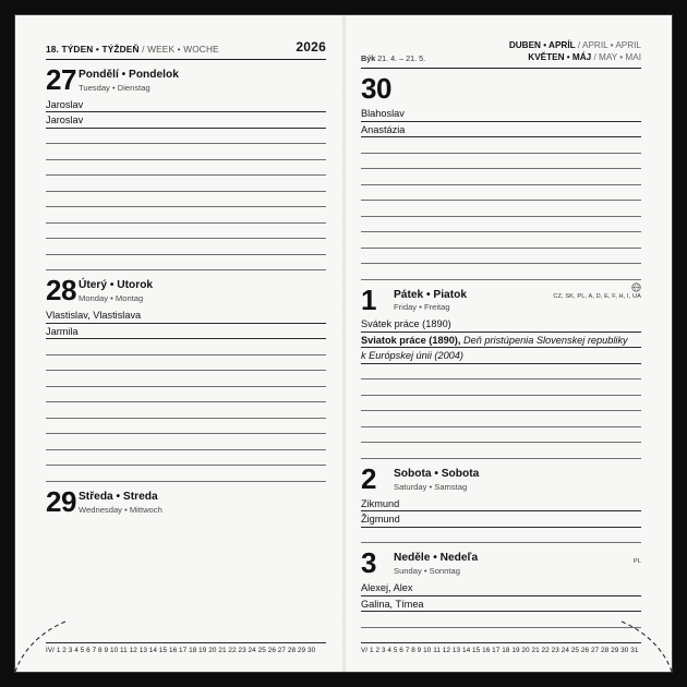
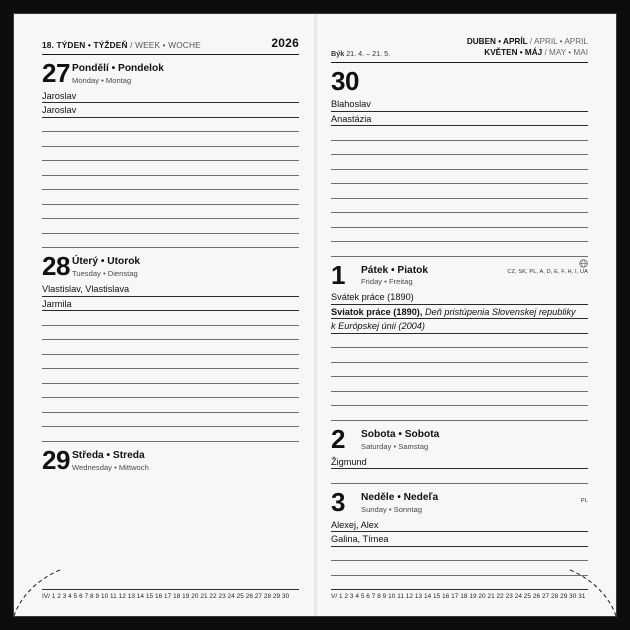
  18. TÝDEN • TÝŽDEŇ / WEEK • WOCHE
  2026
  27
  Pondělí • Pondelok
- Tuesday • Dienstag
+ Monday • Montag
  Jaroslav
  Jaroslav
  28
  Úterý • Utorok
- Monday • Montag
+ Tuesday • Dienstag
  Vlastislav, Vlastislava
  Jarmila
  29
  Středa • Streda
  Wednesday • Mittwoch
  Býk 21. 4. – 21. 5.
  DUBEN • APRÍL / APRIL • APRIL
  KVĚTEN • MÁJ / MAY • MAI
  30
  Blahoslav
  Anastázia
  1
  Pátek • Piatok
  Friday • Freitag
  Svátek práce (1890)
  Sviatok práce (1890), Deň pristúpenia Slovenskej republiky
  k Európskej únii (2004)
  2
  Sobota • Sobota
  Saturday • Samstag
- Zikmund
  Žigmund
  3
  Neděle • Nedeľa
  Sunday • Sonntag
  Alexej, Alex
  Galina, Tímea
